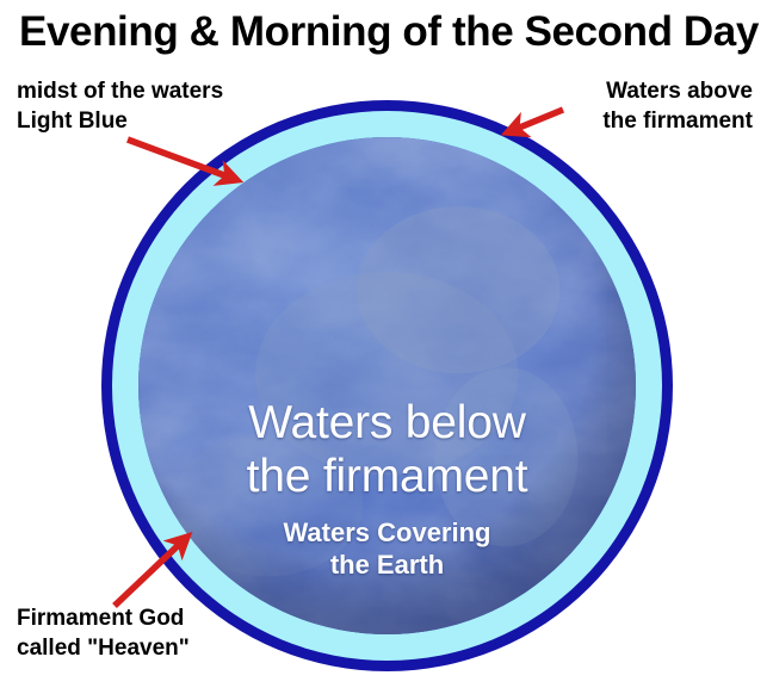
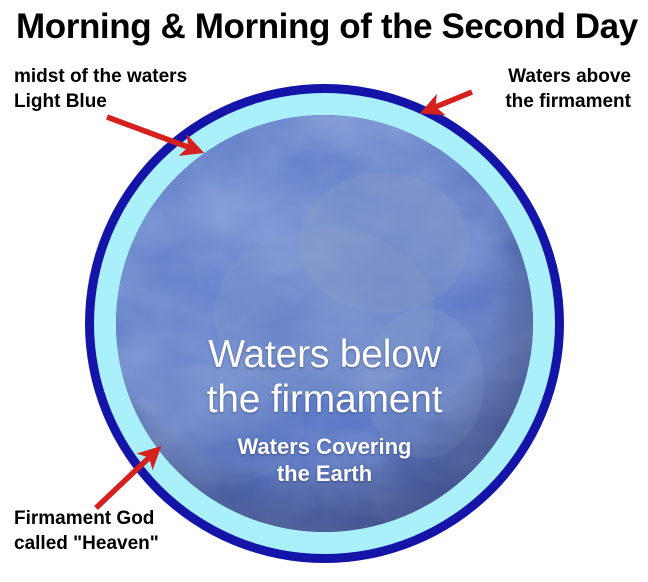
- Evening & Morning of the Second Day
+ Morning & Morning of the Second Day
  Waters below
  the firmament
  Waters Covering
  the Earth
  midst of the waters
  Light Blue
  Waters above
  the firmament
  Firmament God
  called "Heaven"
